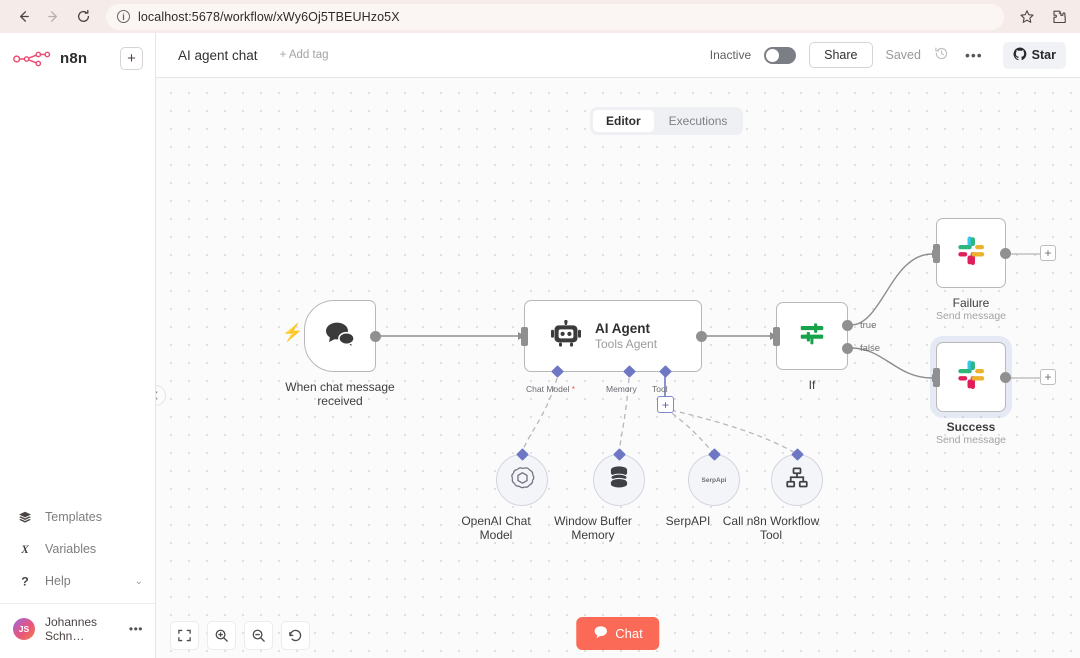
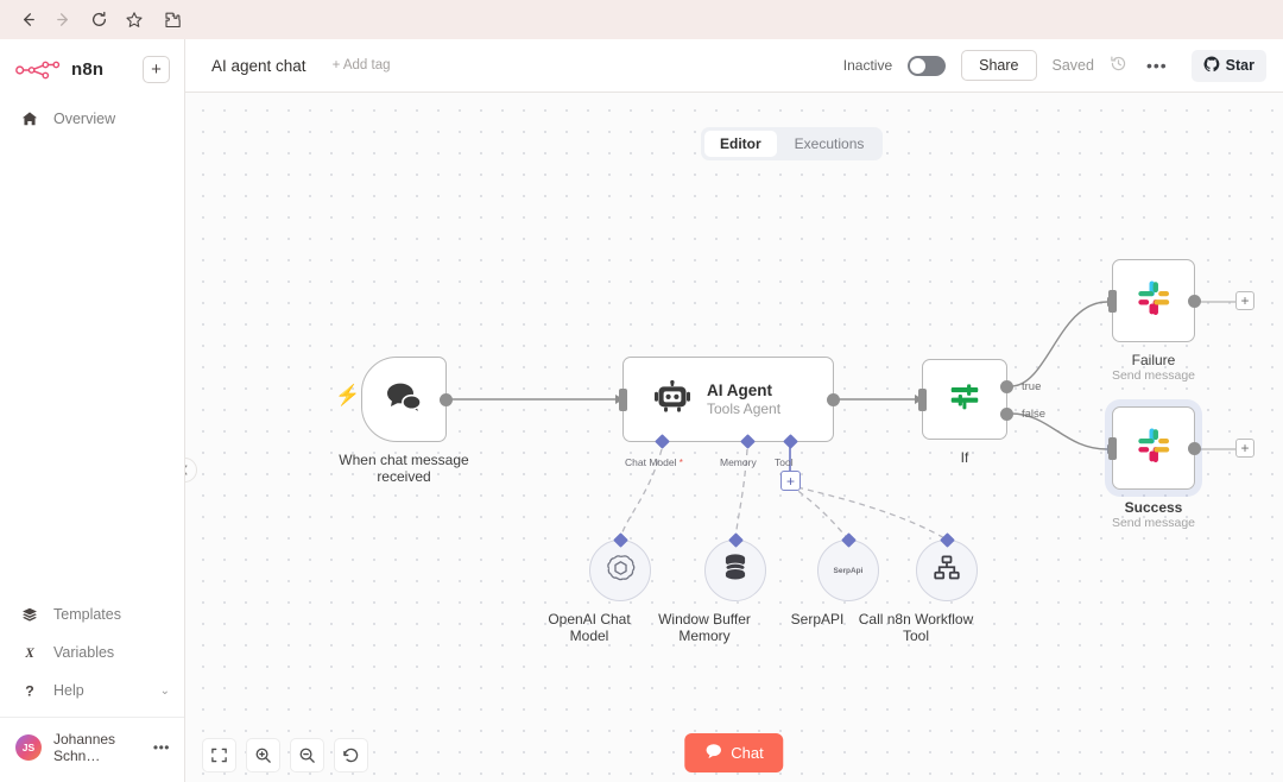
- i
- localhost:5678/workflow/xWy6Oj5TBEUHzo5X
  n8n
  +
+ Overview
  Templates
  X
  Variables
  ?
  Help
  ⌄
  JS
  Johannes Schn…
  •••
  AI agent chat
  + Add tag
  Inactive
  Share
  Saved
  •••
  Star
  Editor
  Executions
  ⚡
  When chat message received
  AI Agent
  Tools Agent
  Chat Model *
  Memory
  Tool
  +
  true
  false
  If
  +
  Failure
  Send message
  +
  Success
  Send message
  OpenAI Chat Model
  Window Buffer Memory
  SerpAPI
  Call n8n Workflow Tool
  Chat
